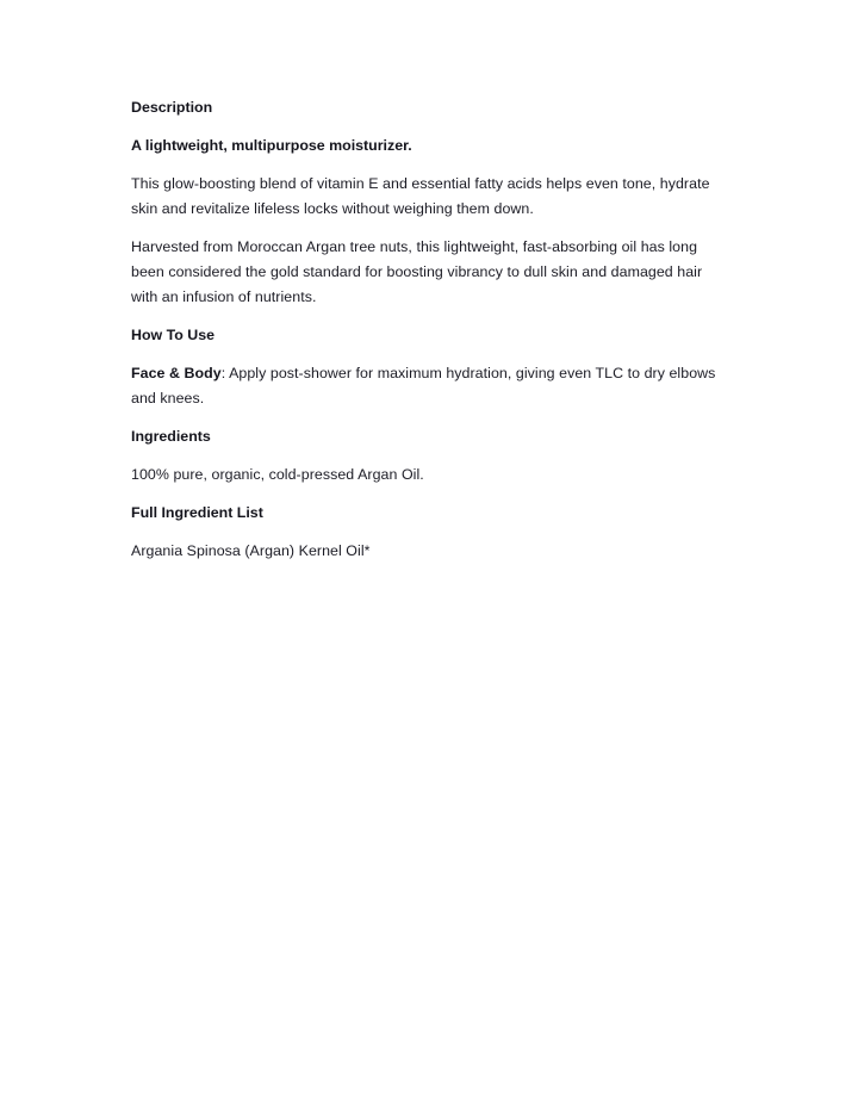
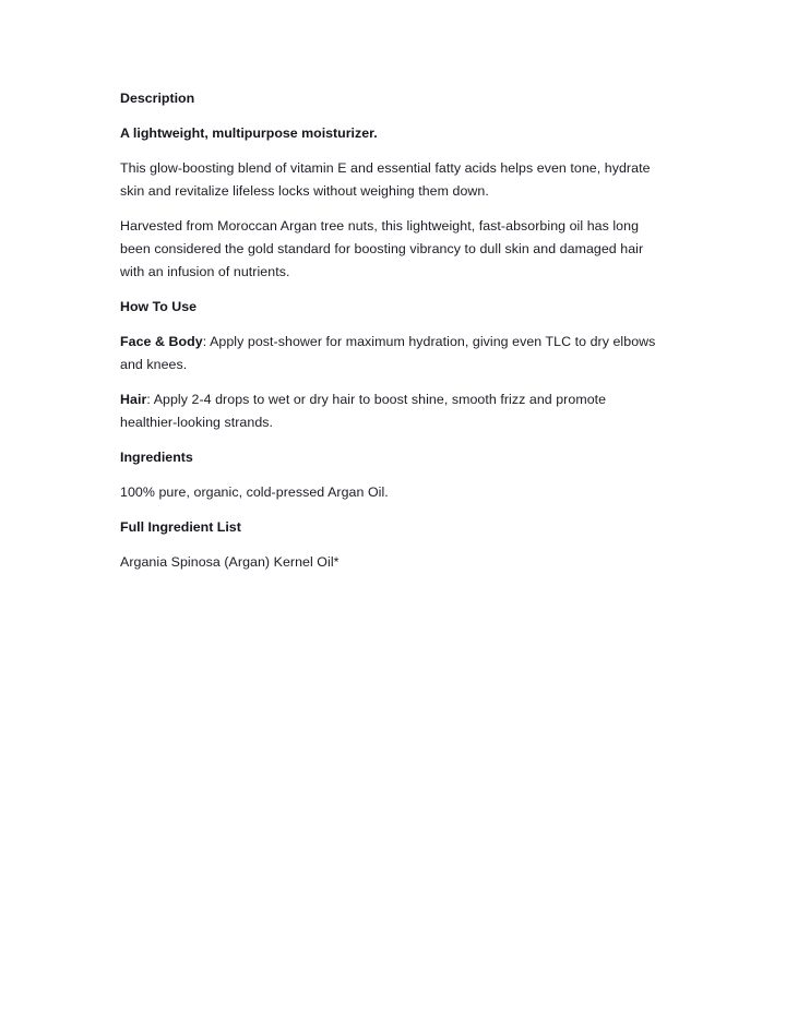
  Description
  A lightweight, multipurpose moisturizer.
  This glow-boosting blend of vitamin E and essential fatty acids helps even tone, hydrate skin and revitalize lifeless locks without weighing them down.
  Harvested from Moroccan Argan tree nuts, this lightweight, fast-absorbing oil has long been considered the gold standard for boosting vibrancy to dull skin and damaged hair with an infusion of nutrients.
  How To Use
  Face & Body: Apply post-shower for maximum hydration, giving even TLC to dry elbows and knees.
+ Hair: Apply 2-4 drops to wet or dry hair to boost shine, smooth frizz and promote healthier-looking strands.
  Ingredients
  100% pure, organic, cold-pressed Argan Oil.
  Full Ingredient List
  Argania Spinosa (Argan) Kernel Oil*
